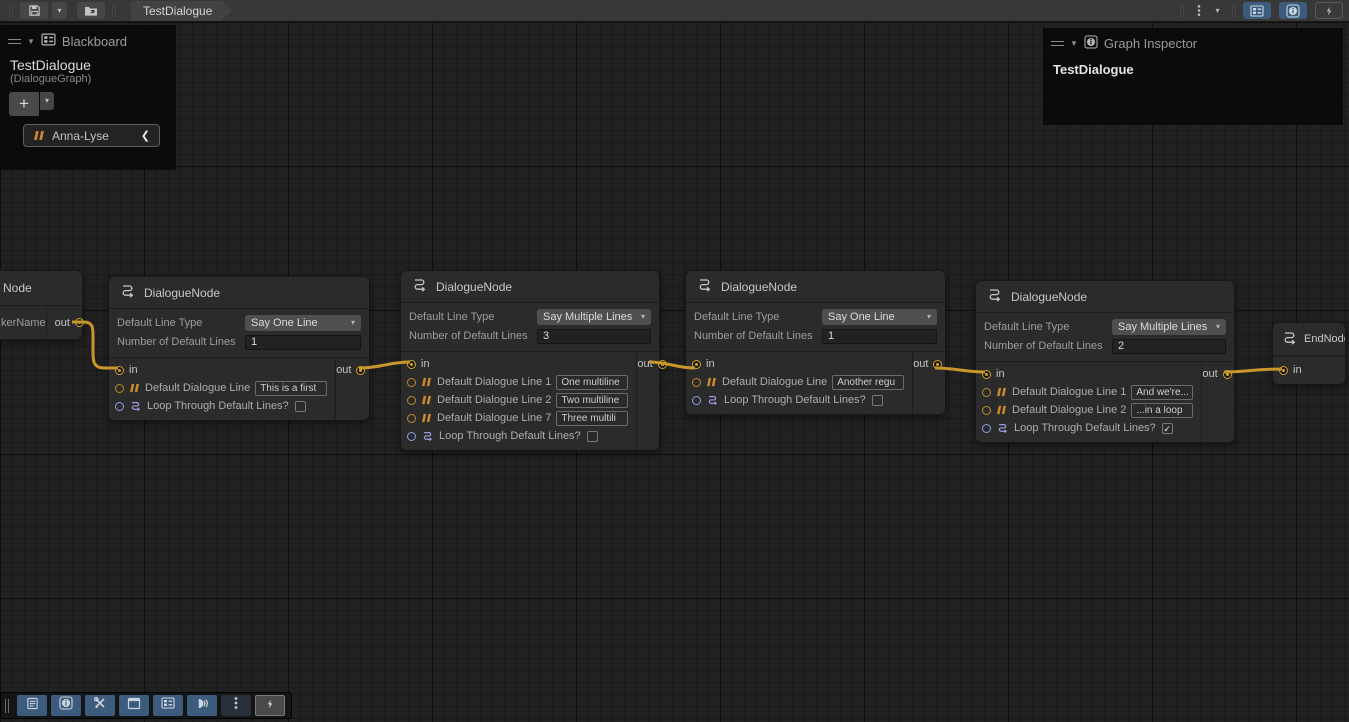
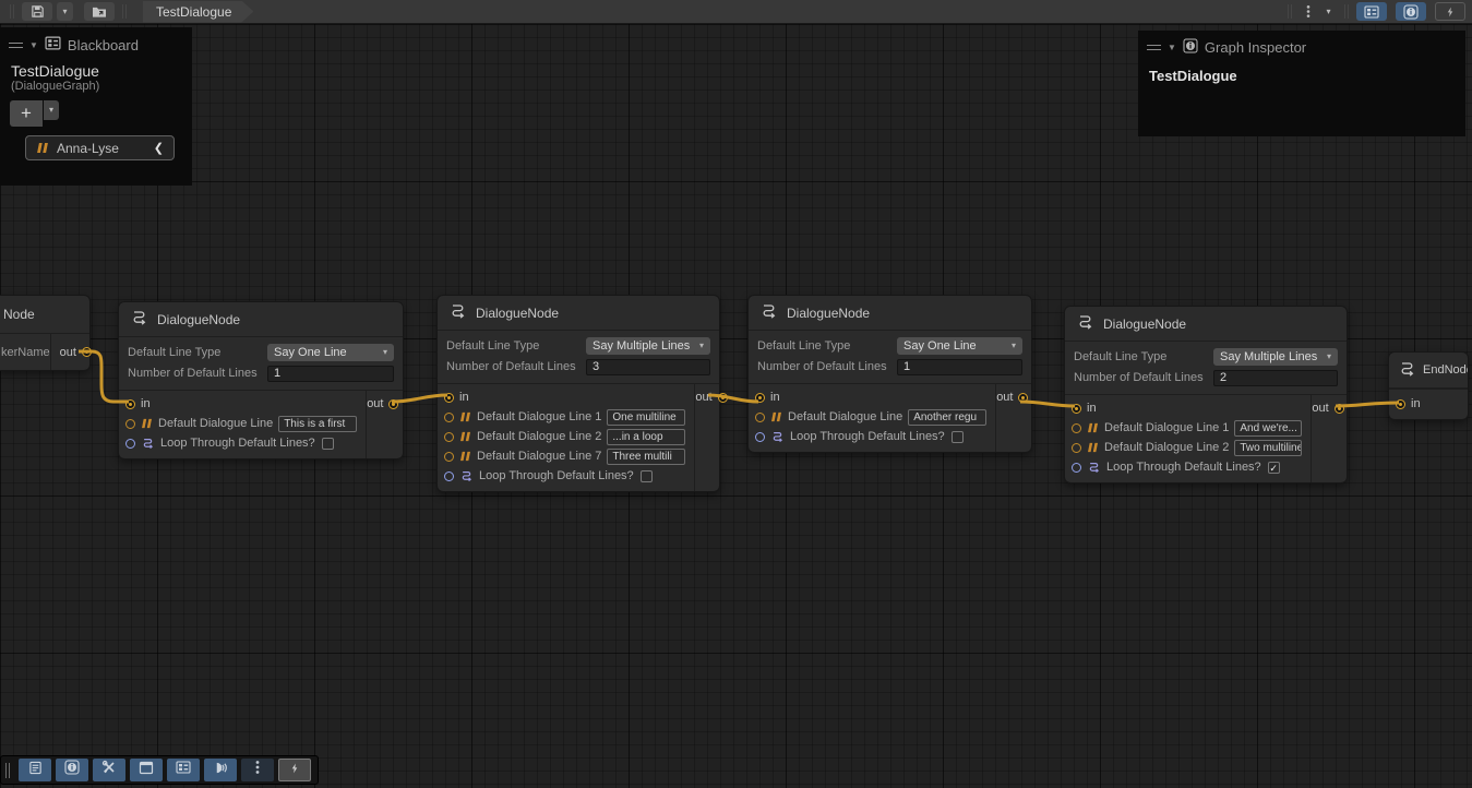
  ▾
  TestDialogue
  ▾
  ▼
  Blackboard
  TestDialogue
  (DialogueGraph)
  +
  ▾
  Anna-Lyse
  ❮
  ▼
  Graph Inspector
  TestDialogue
  Node
  kerName
  out
  DialogueNode
  Default Line Type
  Say One Line
  ▾
  Number of Default Lines
  1
  in
  Default Dialogue Line
  This is a first
  Loop Through Default Lines?
  out
  DialogueNode
  Default Line Type
  Say Multiple Lines
  ▾
  Number of Default Lines
  3
  in
  Default Dialogue Line 1
  One multiline
  Default Dialogue Line 2
- Two multiline
+ ...in a loop
  Default Dialogue Line 7
  Three multili
  Loop Through Default Lines?
  out
  DialogueNode
  Default Line Type
  Say One Line
  ▾
  Number of Default Lines
  1
  in
  Default Dialogue Line
  Another regu
  Loop Through Default Lines?
  out
  DialogueNode
  Default Line Type
  Say Multiple Lines
  ▾
  Number of Default Lines
  2
  in
  Default Dialogue Line 1
  And we're...
  Default Dialogue Line 2
- ...in a loop
+ Two multiline
  Loop Through Default Lines?
  ✓
  out
  EndNod
  in
